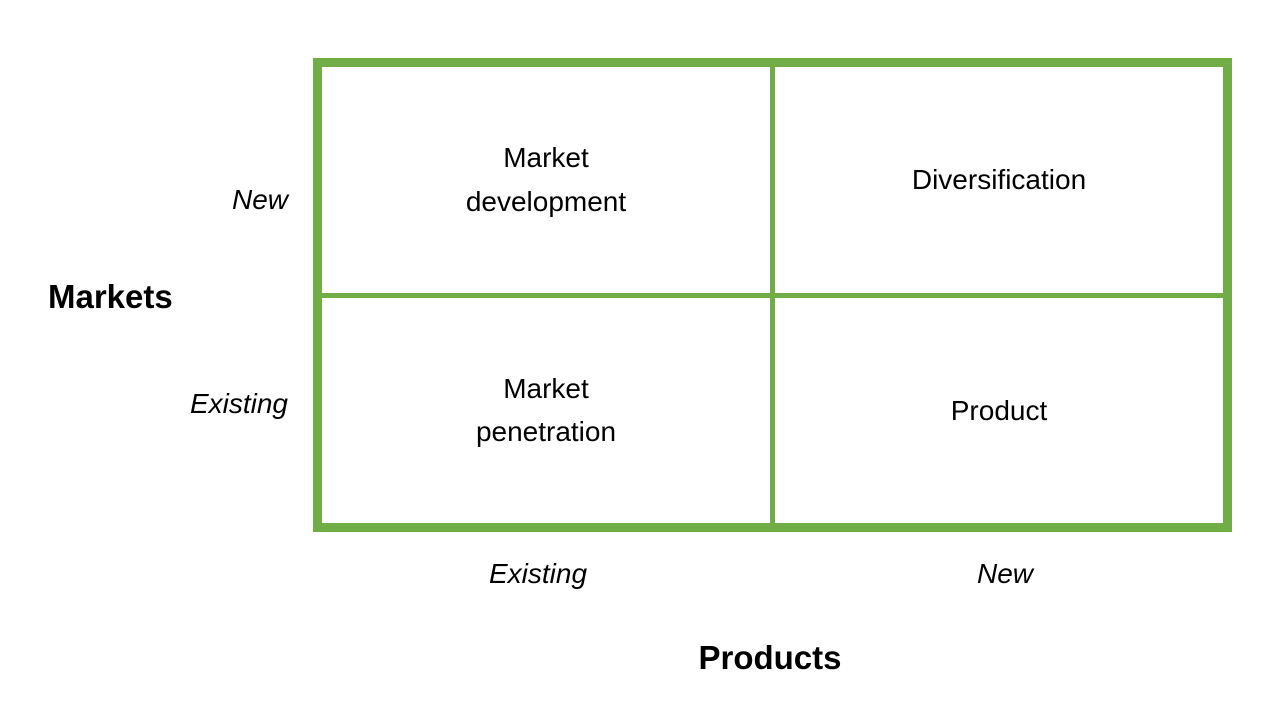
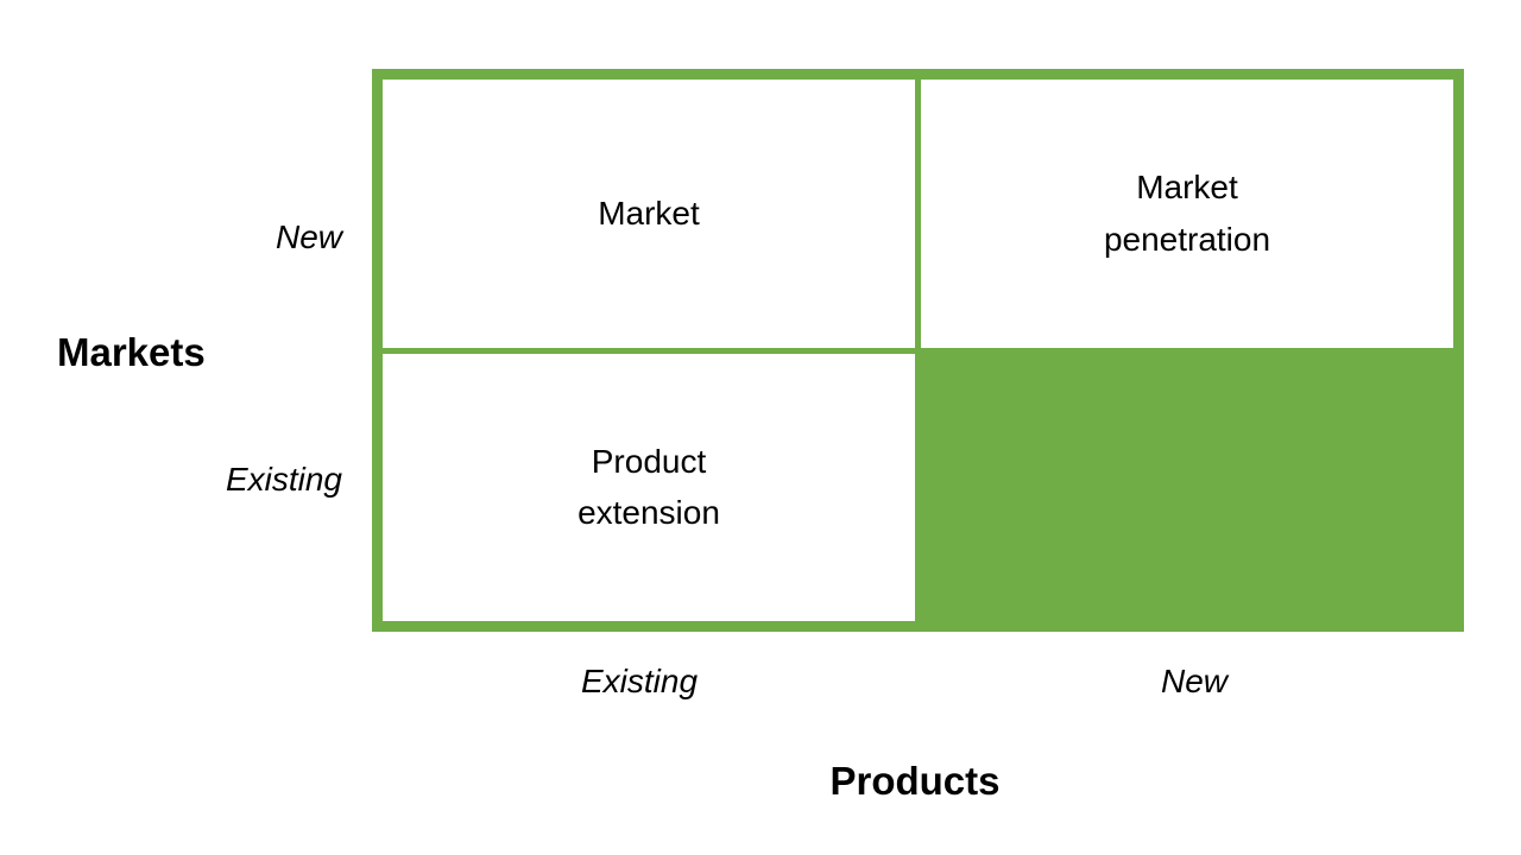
  New
  Markets
  Existing
  Market
- development
- Diversification
  Market
  penetration
  Product
+ extension
  Existing
  New
  Products
